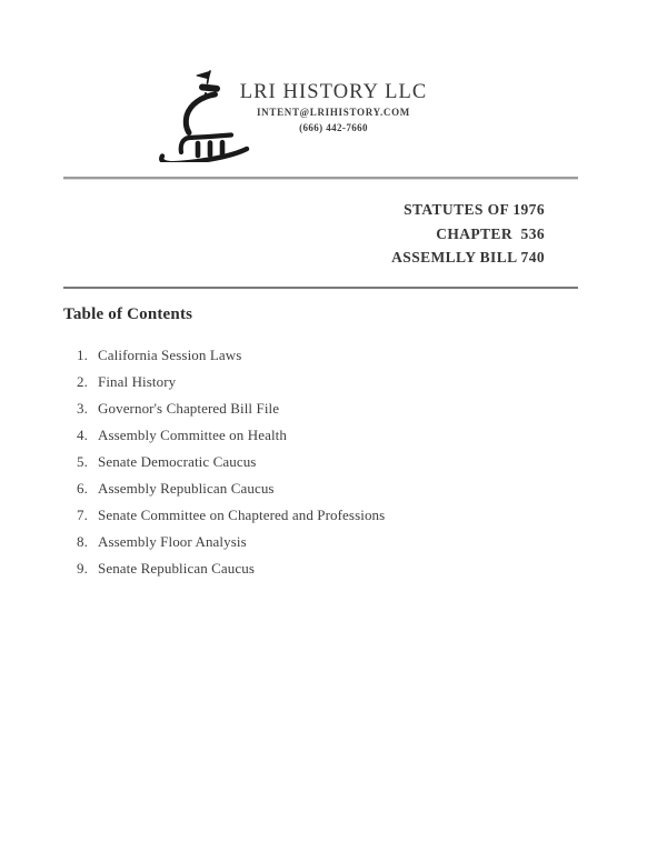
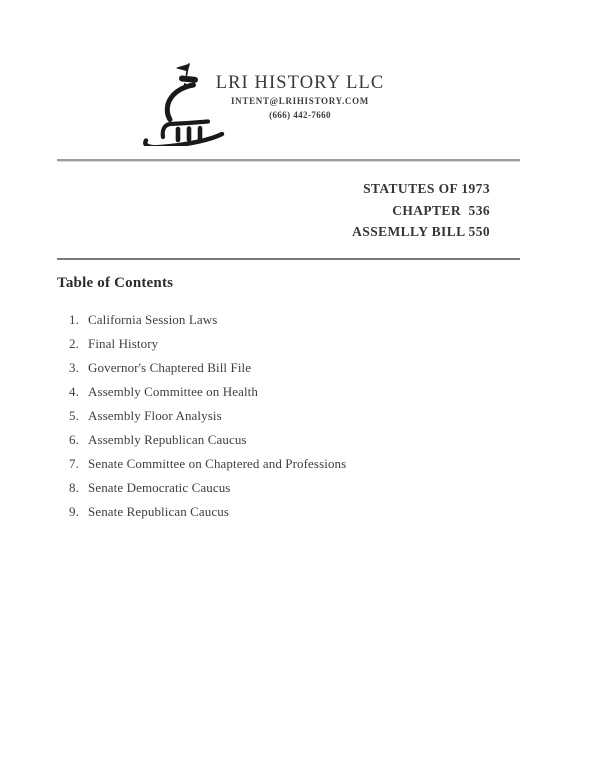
  LRI HISTORY LLC
  INTENT@LRIHISTORY.COM
  (666) 442-7660
- STATUTES OF 1976
+ STATUTES OF 1973
  CHAPTER 536
- ASSEMLLY BILL 740
+ ASSEMLLY BILL 550
  Table of Contents
  1.
  California Session Laws
  2.
  Final History
  3.
  Governor's Chaptered Bill File
  4.
  Assembly Committee on Health
  5.
- Senate Democratic Caucus
+ Assembly Floor Analysis
  6.
  Assembly Republican Caucus
  7.
  Senate Committee on Chaptered and Professions
  8.
- Assembly Floor Analysis
+ Senate Democratic Caucus
  9.
  Senate Republican Caucus
